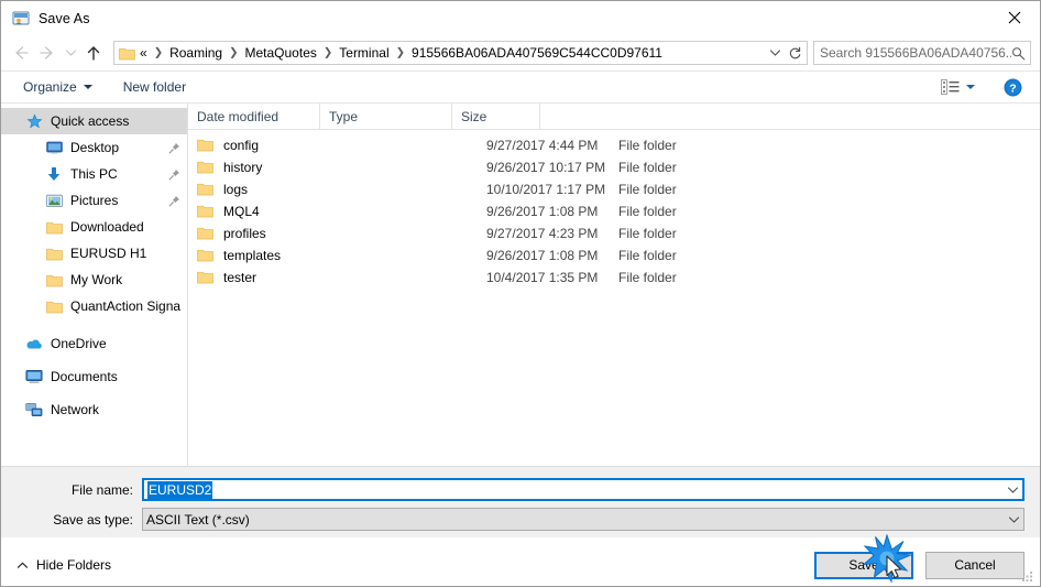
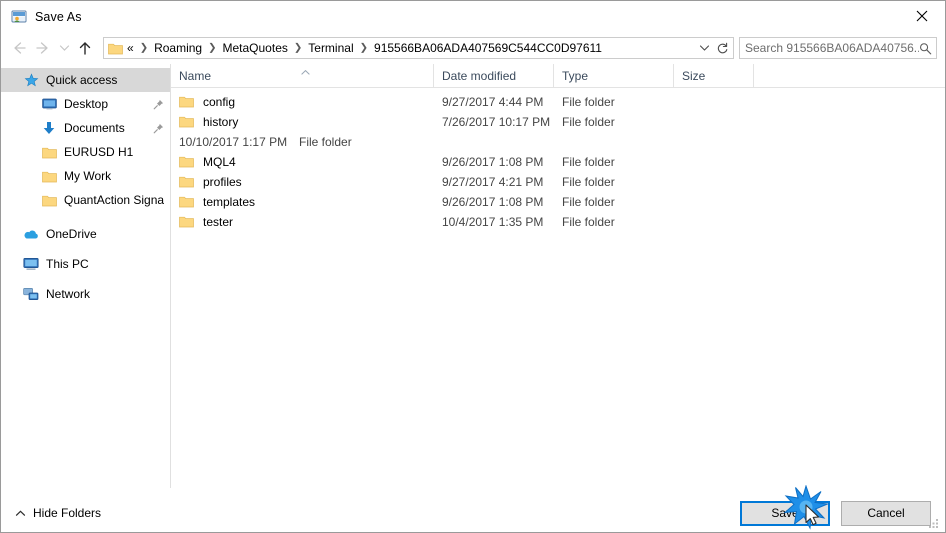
  Save As
  «
  ❯
  Roaming
  ❯
  MetaQuotes
  ❯
  Terminal
  ❯
  915566BA06ADA407569C544CC0D97611
  Search 915566BA06ADA40756..
- Organize
- New folder
- ?
  Quick access
  Desktop
- This PC
+ Documents
- Pictures
- Downloaded
  EURUSD H1
  My Work
  QuantAction Signa
  OneDrive
- Documents
+ This PC
  Network
+ Name
  Date modified
  Type
  Size
  config
  9/27/2017 4:44 PM
  File folder
  history
- 9/26/2017 10:17 PM
+ 7/26/2017 10:17 PM
  File folder
- logs
  10/10/2017 1:17 PM
  File folder
  MQL4
  9/26/2017 1:08 PM
  File folder
  profiles
- 9/27/2017 4:23 PM
+ 9/27/2017 4:21 PM
  File folder
  templates
  9/26/2017 1:08 PM
  File folder
  tester
  10/4/2017 1:35 PM
  File folder
- File name:
- EURUSD2
- Save as type:
- ASCII Text (*.csv)
  Hide Folders
  Save
  Cancel
